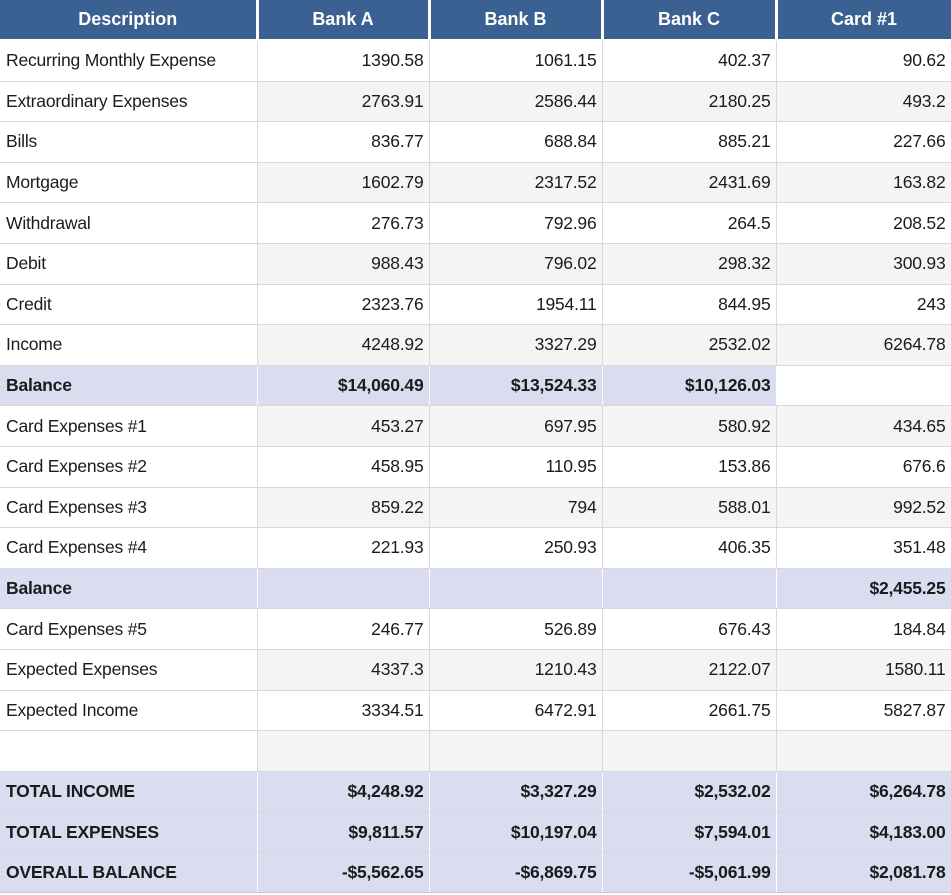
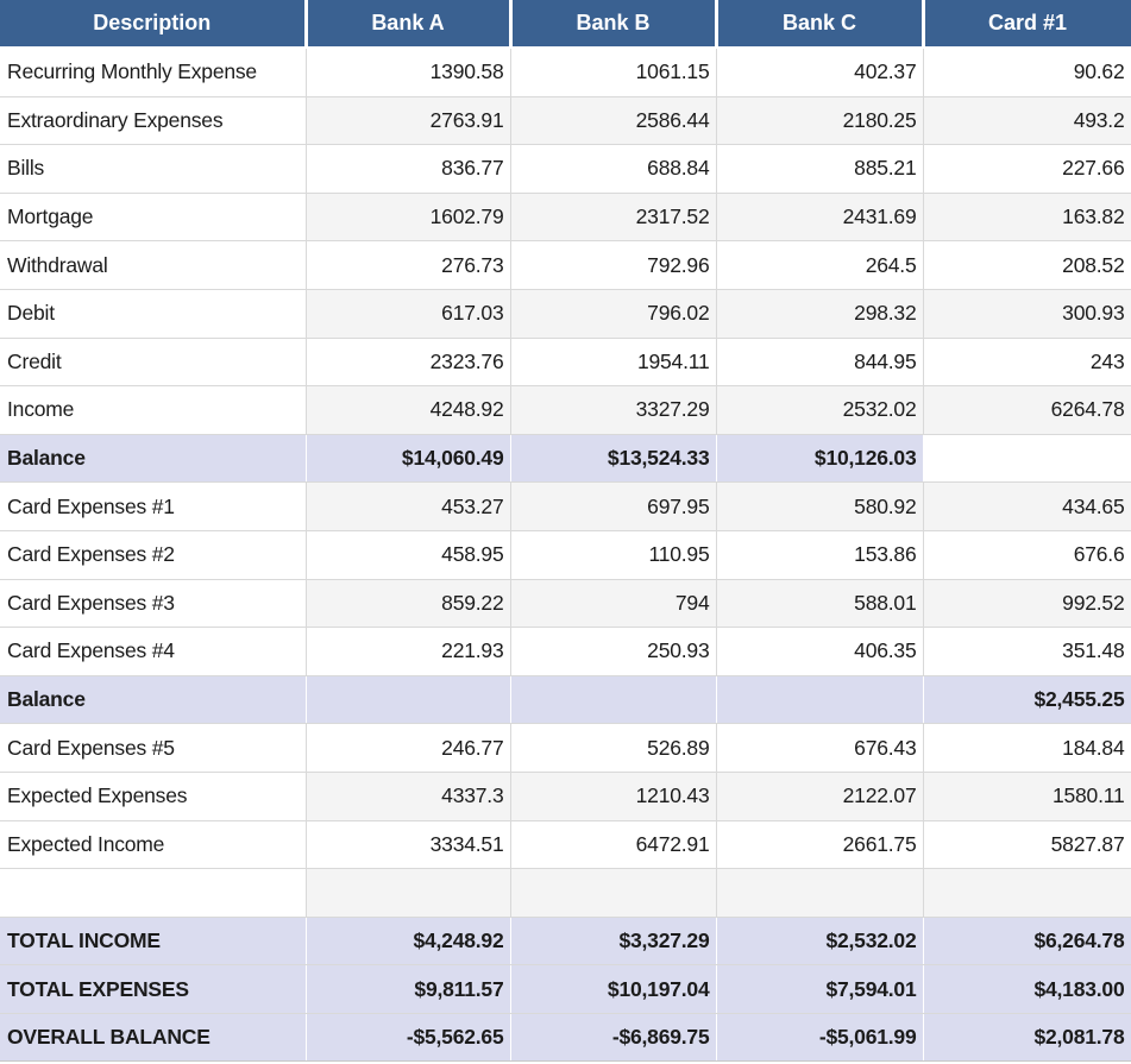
  Description	Bank A	Bank B	Bank C	Card #1
  Recurring Monthly Expense	1390.58	1061.15	402.37	90.62
  Extraordinary Expenses	2763.91	2586.44	2180.25	493.2
  Bills	836.77	688.84	885.21	227.66
  Mortgage	1602.79	2317.52	2431.69	163.82
  Withdrawal	276.73	792.96	264.5	208.52
- Debit	988.43	796.02	298.32	300.93
+ Debit	617.03	796.02	298.32	300.93
  Credit	2323.76	1954.11	844.95	243
  Income	4248.92	3327.29	2532.02	6264.78
  Balance	$14,060.49	$13,524.33	$10,126.03
  Card Expenses #1	453.27	697.95	580.92	434.65
  Card Expenses #2	458.95	110.95	153.86	676.6
  Card Expenses #3	859.22	794	588.01	992.52
  Card Expenses #4	221.93	250.93	406.35	351.48
  Balance				$2,455.25
  Card Expenses #5	246.77	526.89	676.43	184.84
  Expected Expenses	4337.3	1210.43	2122.07	1580.11
  Expected Income	3334.51	6472.91	2661.75	5827.87
  TOTAL INCOME	$4,248.92	$3,327.29	$2,532.02	$6,264.78
  TOTAL EXPENSES	$9,811.57	$10,197.04	$7,594.01	$4,183.00
  OVERALL BALANCE	-$5,562.65	-$6,869.75	-$5,061.99	$2,081.78
